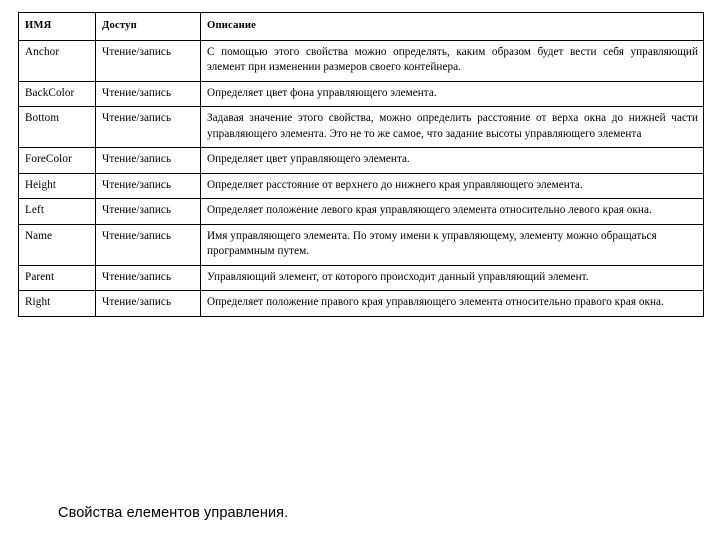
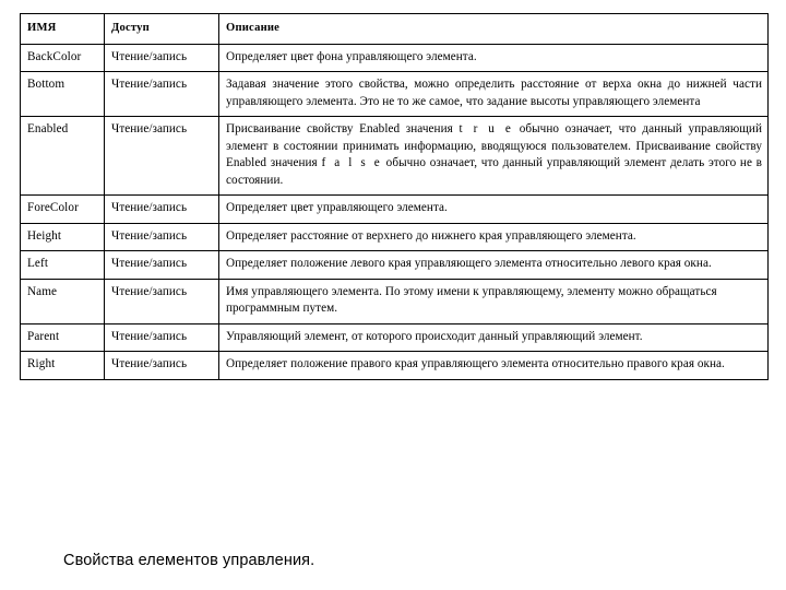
  ИМЯ	Доступ	Описание
- Anchor	Чтение/запись	С помощью этого свойства можно определять, каким образом будет вести себя управляющий элемент при изменении размеров своего контейнера.
  BackColor	Чтение/запись	Определяет цвет фона управляющего элемента.
  Bottom	Чтение/запись	Задавая значение этого свойства, можно определить расстояние от верха окна до нижней части управляющего элемента. Это не то же самое, что задание высоты управляющего элемента
+ Enabled	Чтение/запись	Присваивание свойству Enabled значения t r u e обычно означает, что данный управляющий элемент в состоянии принимать информацию, вводящуюся пользователем. Присваивание свойству Enabled значения f a l s e обычно означает, что данный управляющий элемент делать этого не в состоянии.
  ForeColor	Чтение/запись	Определяет цвет управляющего элемента.
  Height	Чтение/запись	Определяет расстояние от верхнего до нижнего края управляющего элемента.
  Left	Чтение/запись	Определяет положение левого края управляющего элемента относительно левого края окна.
  Name	Чтение/запись	Имя управляющего элемента. По этому имени к управляющему, элементу можно обращаться программным путем.
  Parent	Чтение/запись	Управляющий элемент, от которого происходит данный управляющий элемент.
  Right	Чтение/запись	Определяет положение правого края управляющего элемента относительно правого края окна.
  Свойства елементов управления.
